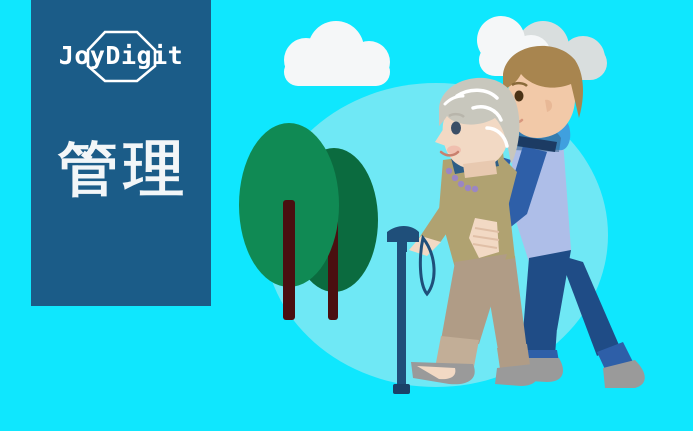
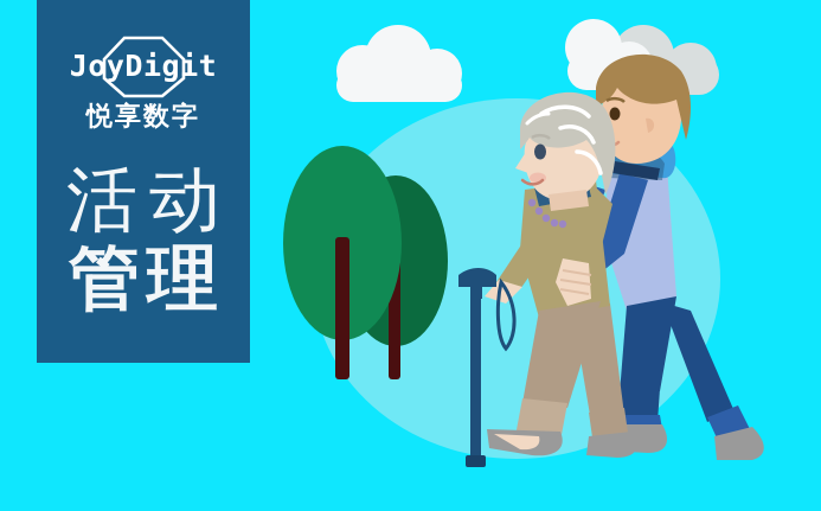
  JoyDigit
+ 悦享数字
+ 活动
  管理
